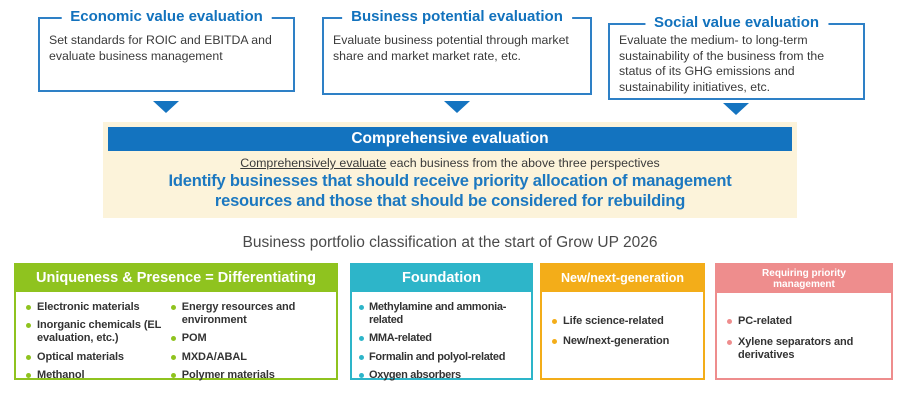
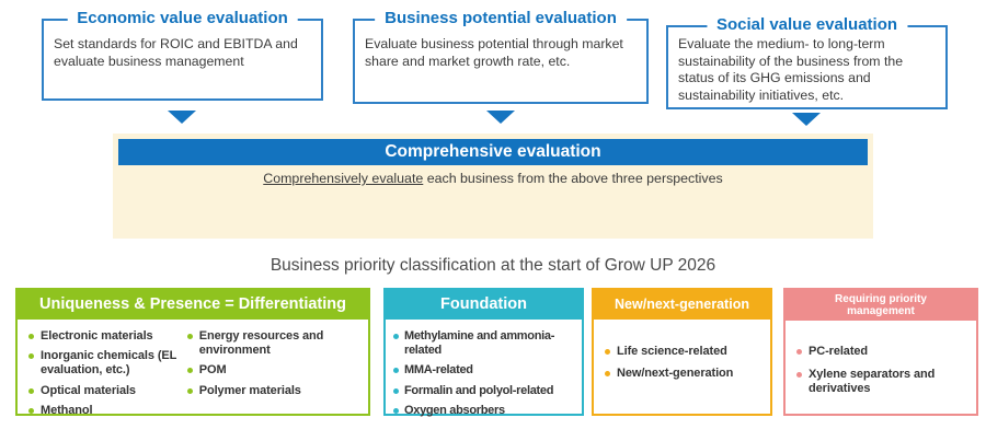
  Economic value evaluation
  Set standards for ROIC and EBITDA and evaluate business management
  Business potential evaluation
- Evaluate business potential through market share and market market rate, etc.
+ Evaluate business potential through market share and market growth rate, etc.
  Social value evaluation
  Evaluate the medium- to long-term sustainability of the business from the status of its GHG emissions and sustainability initiatives, etc.
  Comprehensive evaluation
  Comprehensively evaluate each business from the above three perspectives
- Identify businesses that should receive priority allocation of management
- resources and those that should be considered for rebuilding
- Business portfolio classification at the start of Grow UP 2026
+ Business priority classification at the start of Grow UP 2026
  Uniqueness & Presence = Differentiating
  Electronic materials
  Inorganic chemicals (EL evaluation, etc.)
  Optical materials
  Methanol
  Energy resources and environment
  POM
- MXDA/ABAL
  Polymer materials
  Foundation
  Methylamine and ammonia-related
  MMA-related
  Formalin and polyol-related
  Oxygen absorbers
  New/next-generation
  Life science-related
  New/next-generation
  Requiring priority management
  PC-related
  Xylene separators and derivatives
